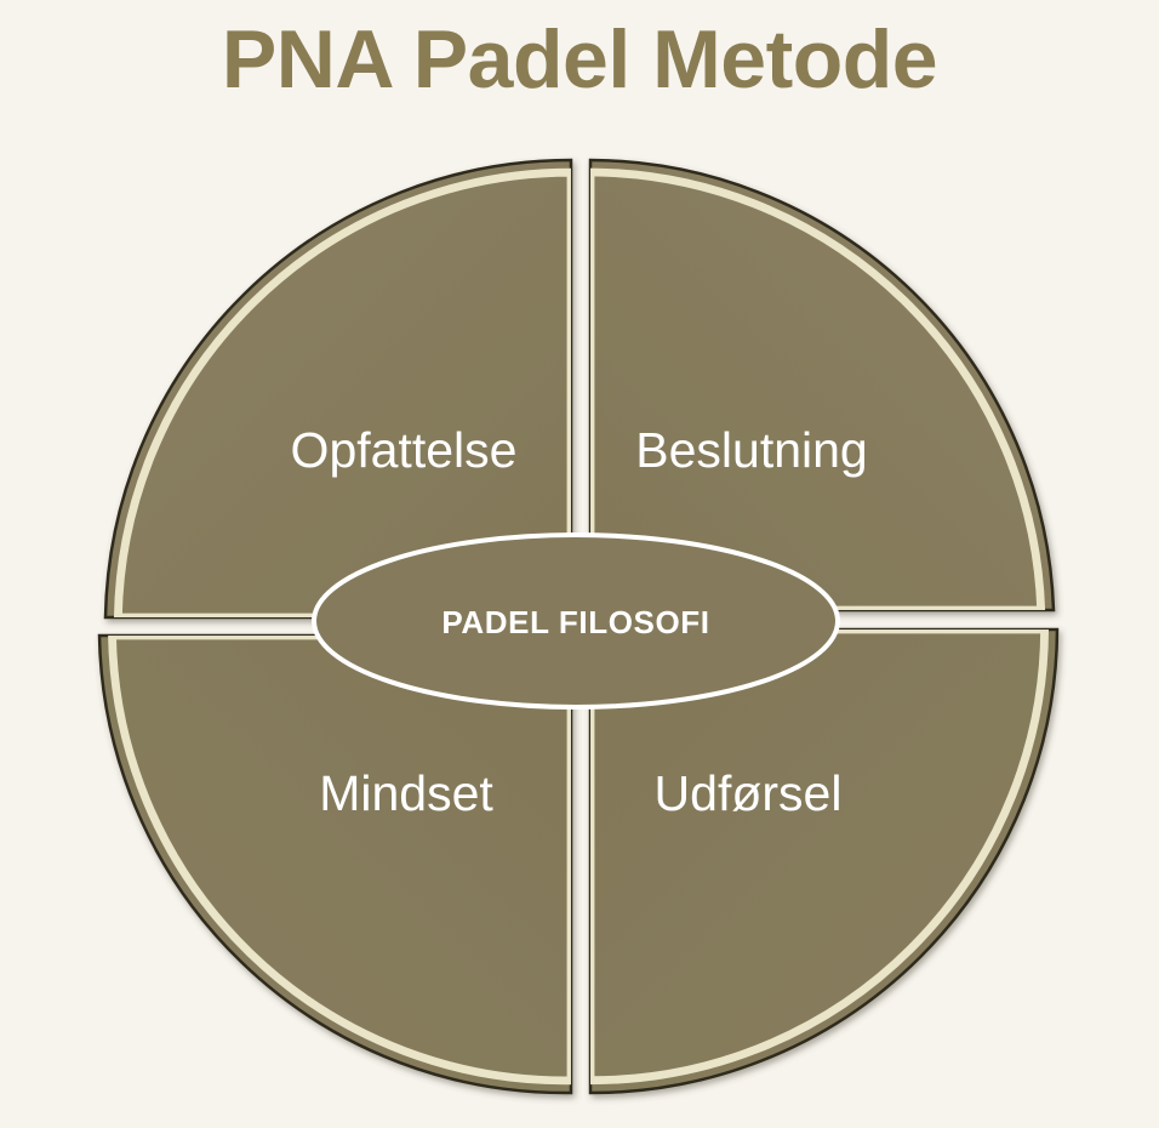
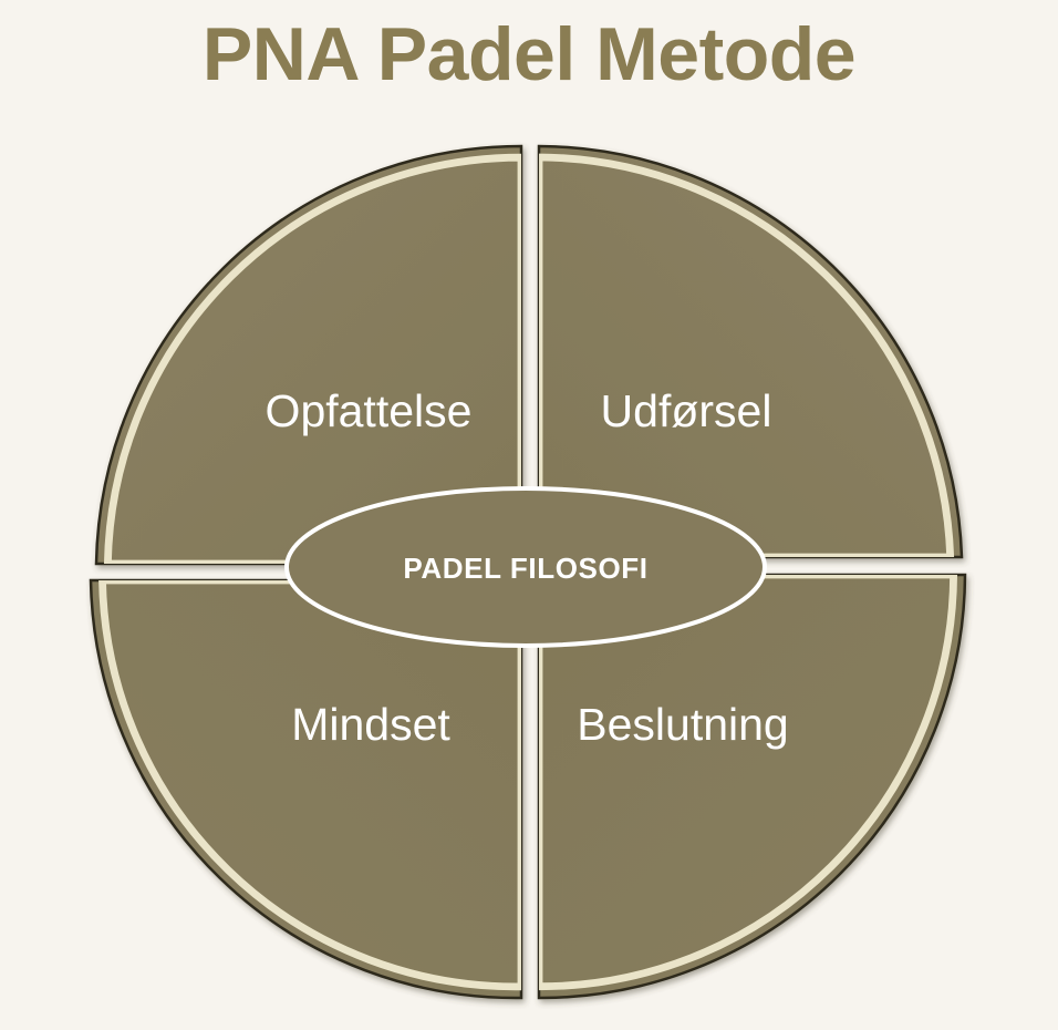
  PNA Padel Metode
  Opfattelse
- Beslutning
+ Udførsel
  Mindset
- Udførsel
+ Beslutning
  PADEL FILOSOFI
